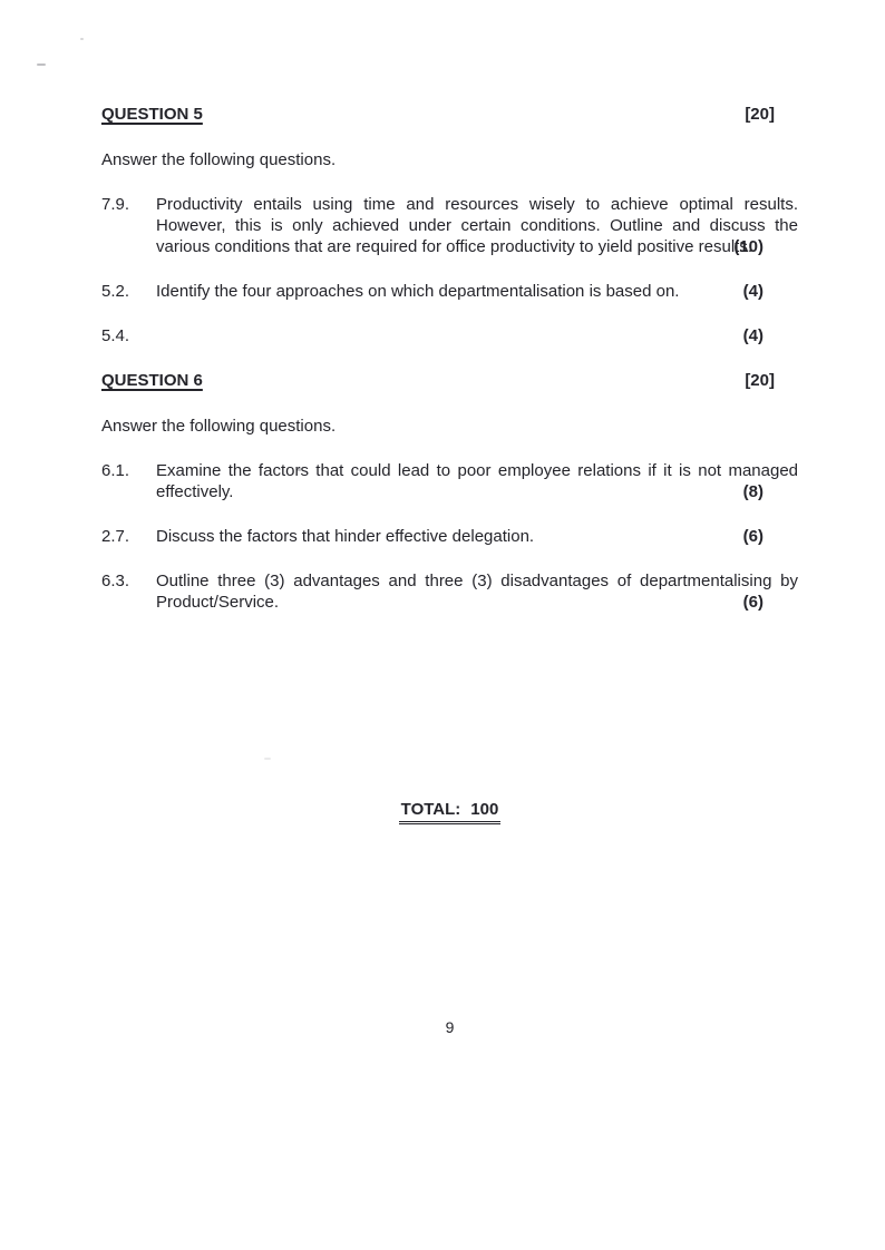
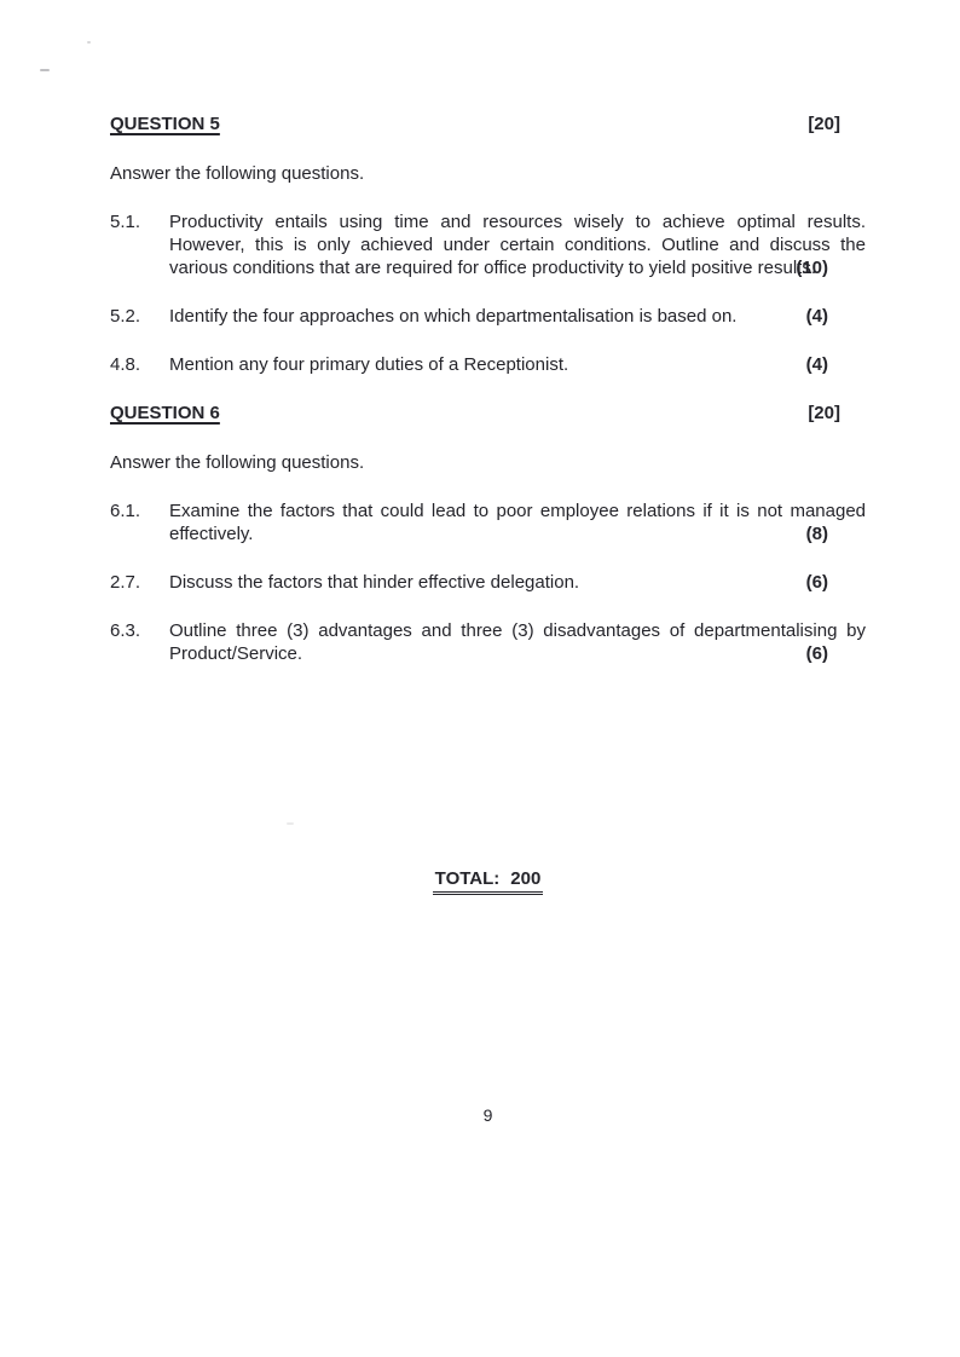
  QUESTION 5
  [20]
  Answer the following questions.
- 7.9.
+ 5.1.
  Productivity entails using time and resources wisely to achieve optimal results. However, this is only achieved under certain conditions. Outline and discuss the various conditions that are required for office productivity to yield positive results.
  (10)
  5.2.
  Identify the four approaches on which departmentalisation is based on.
  (4)
- 5.4.
+ 4.8.
+ Mention any four primary duties of a Receptionist.
  (4)
  QUESTION 6
  [20]
  Answer the following questions.
  6.1.
  Examine the factors that could lead to poor employee relations if it is not managed effectively.
  (8)
  2.7.
  Discuss the factors that hinder effective delegation.
  (6)
  6.3.
  Outline three (3) advantages and three (3) disadvantages of departmentalising by Product/Service.
  (6)
- TOTAL: 100
+ TOTAL: 200
  9
